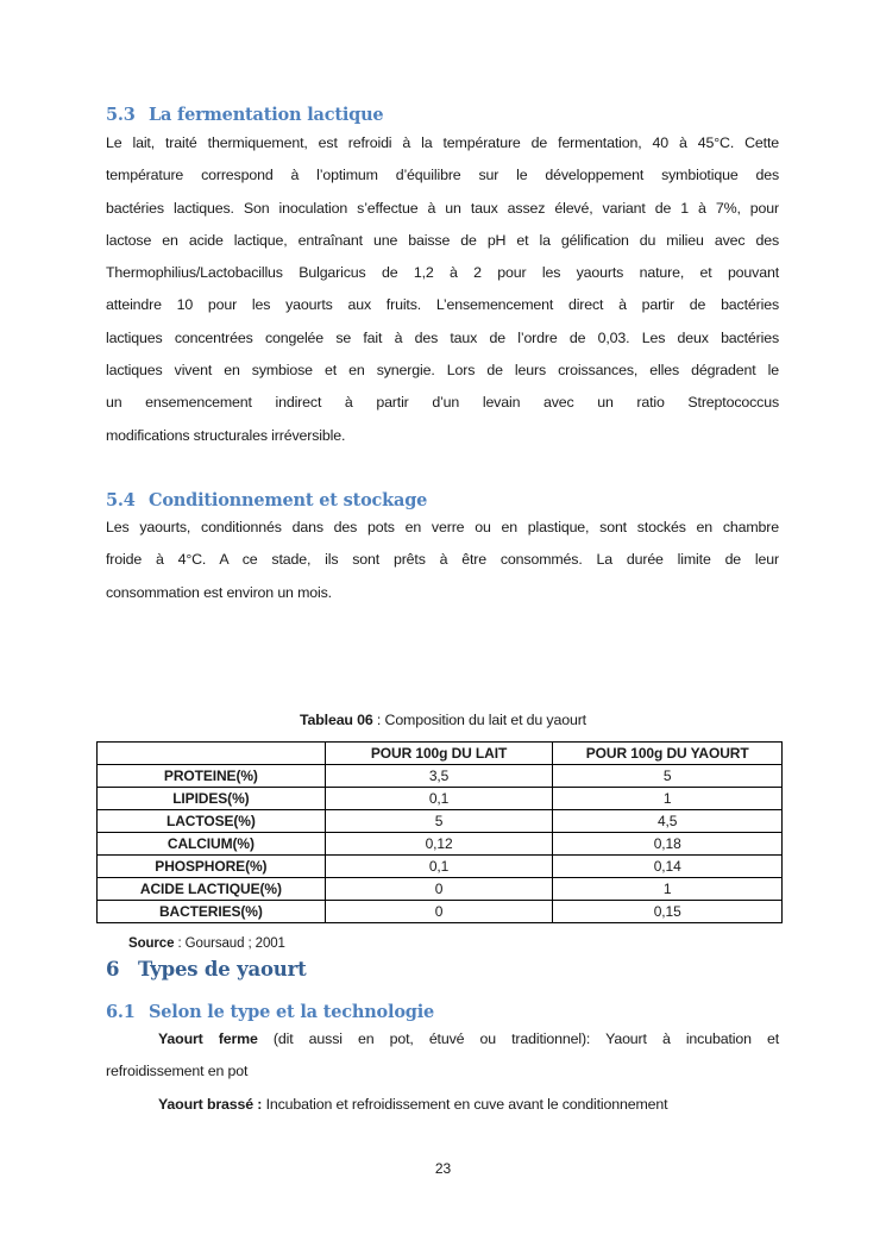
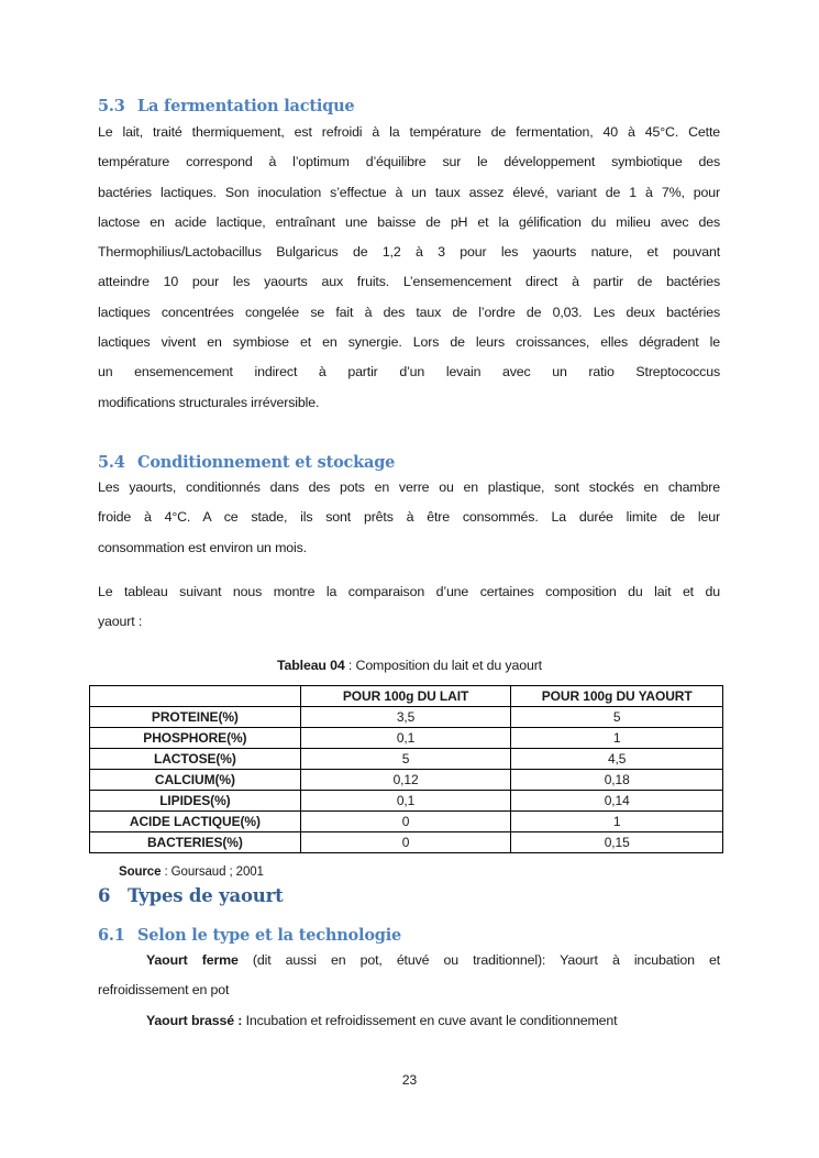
  5.3 La fermentation lactique
  Le lait, traité thermiquement, est refroidi à la température de fermentation, 40 à 45°C. Cette
  température correspond à l’optimum d’équilibre sur le développement symbiotique des
  bactéries lactiques. Son inoculation s’effectue à un taux assez élevé, variant de 1 à 7%, pour
  lactose en acide lactique, entraînant une baisse de pH et la gélification du milieu avec des
- Thermophilius/Lactobacillus Bulgaricus de 1,2 à 2 pour les yaourts nature, et pouvant
+ Thermophilius/Lactobacillus Bulgaricus de 1,2 à 3 pour les yaourts nature, et pouvant
  atteindre 10 pour les yaourts aux fruits. L’ensemencement direct à partir de bactéries
  lactiques concentrées congelée se fait à des taux de l’ordre de 0,03. Les deux bactéries
  lactiques vivent en symbiose et en synergie. Lors de leurs croissances, elles dégradent le
  un ensemencement indirect à partir d’un levain avec un ratio Streptococcus
  modifications structurales irréversible.
  5.4 Conditionnement et stockage
  Les yaourts, conditionnés dans des pots en verre ou en plastique, sont stockés en chambre
  froide à 4°C. A ce stade, ils sont prêts à être consommés. La durée limite de leur
  consommation est environ un mois.
+ Le tableau suivant nous montre la comparaison d’une certaines composition du lait et du
+ yaourt :
- Tableau 06 : Composition du lait et du yaourt
+ Tableau 04 : Composition du lait et du yaourt
  	POUR 100g DU LAIT	POUR 100g DU YAOURT
  PROTEINE(%)	3,5	5
- LIPIDES(%)	0,1	1
+ PHOSPHORE(%)	0,1	1
  LACTOSE(%)	5	4,5
  CALCIUM(%)	0,12	0,18
- PHOSPHORE(%)	0,1	0,14
+ LIPIDES(%)	0,1	0,14
  ACIDE LACTIQUE(%)	0	1
  BACTERIES(%)	0	0,15
  Source : Goursaud ; 2001
  6 Types de yaourt
  6.1 Selon le type et la technologie
  Yaourt ferme (dit aussi en pot, étuvé ou traditionnel): Yaourt à incubation et
  refroidissement en pot
  Yaourt brassé : Incubation et refroidissement en cuve avant le conditionnement
  23
